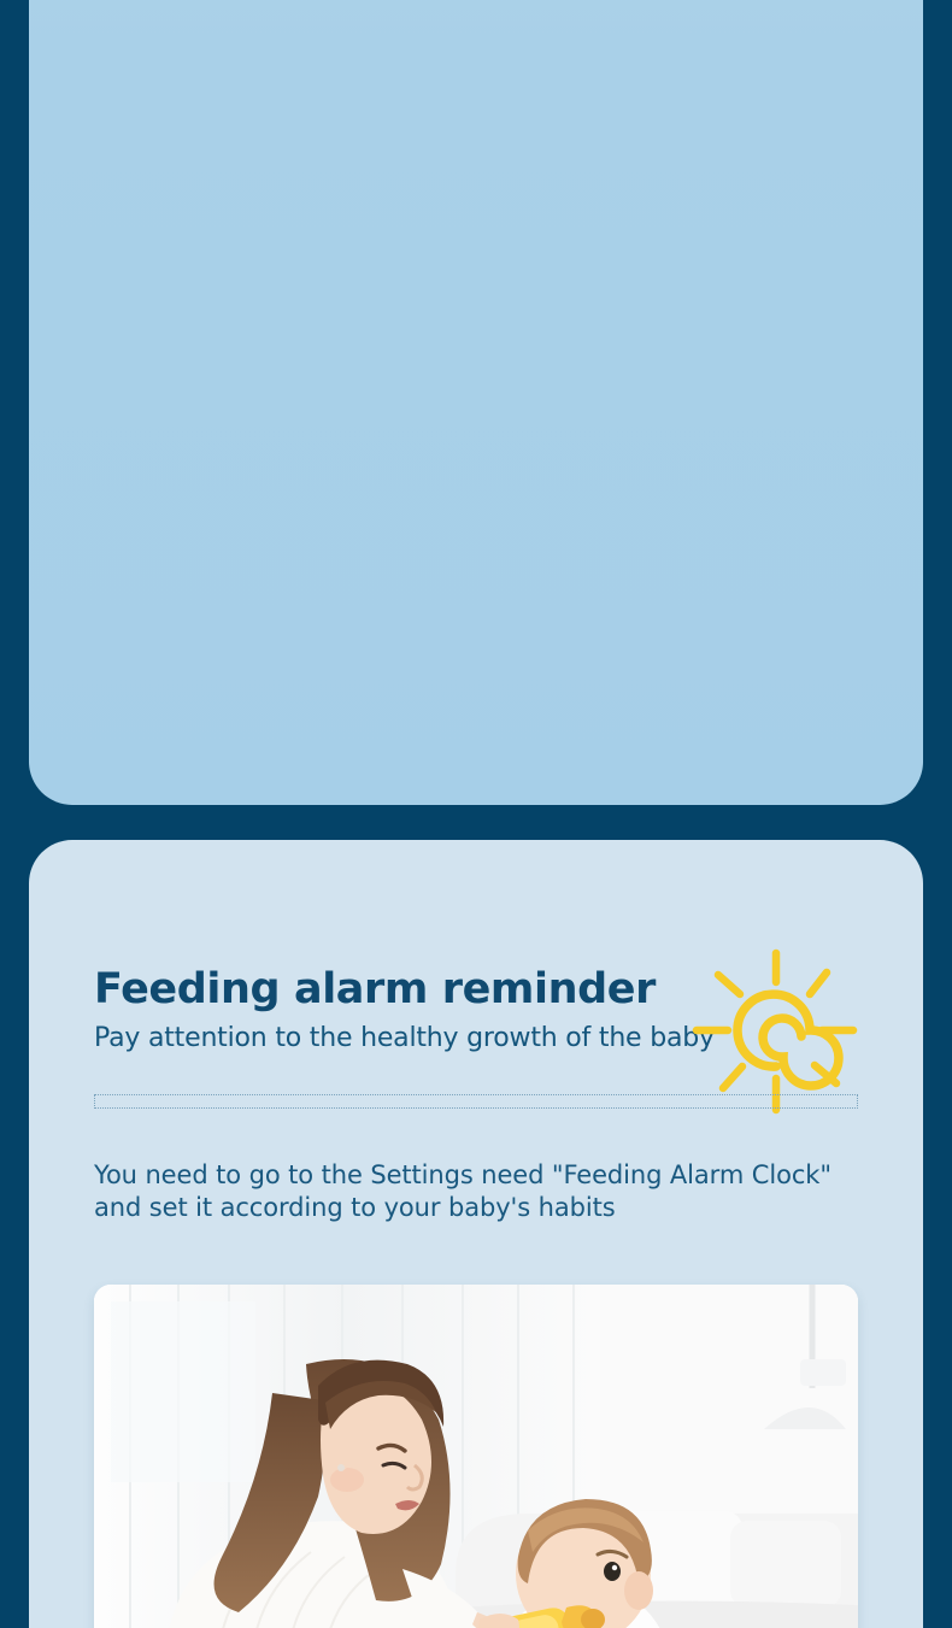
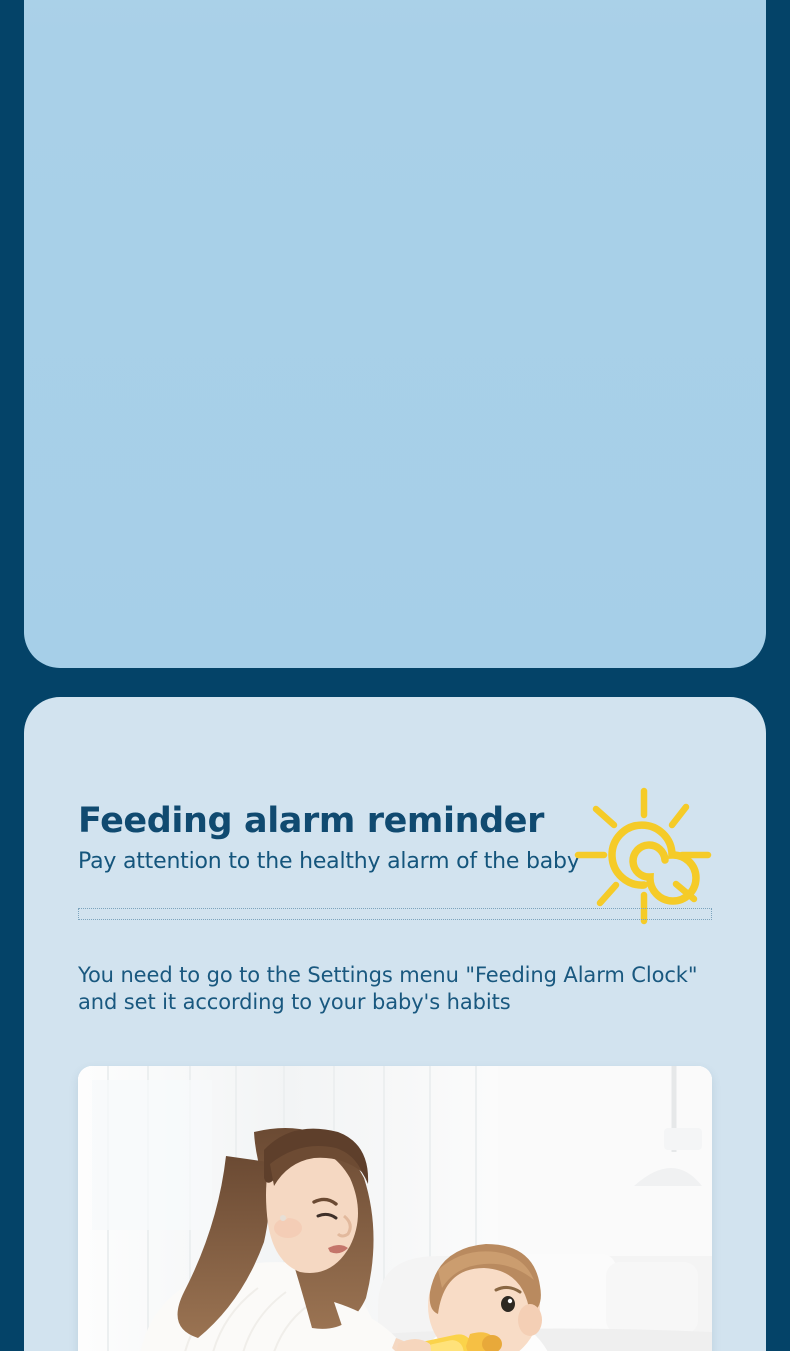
  Feeding alarm reminder
- Pay attention to the healthy growth of the baby
+ Pay attention to the healthy alarm of the baby
- You need to go to the Settings need "Feeding Alarm Clock" and set it according to your baby's habits
+ You need to go to the Settings menu "Feeding Alarm Clock" and set it according to your baby's habits
